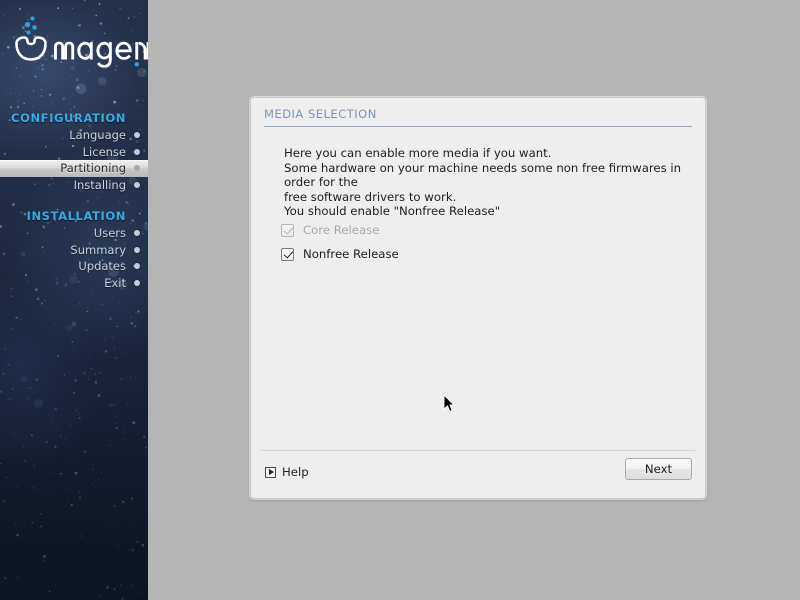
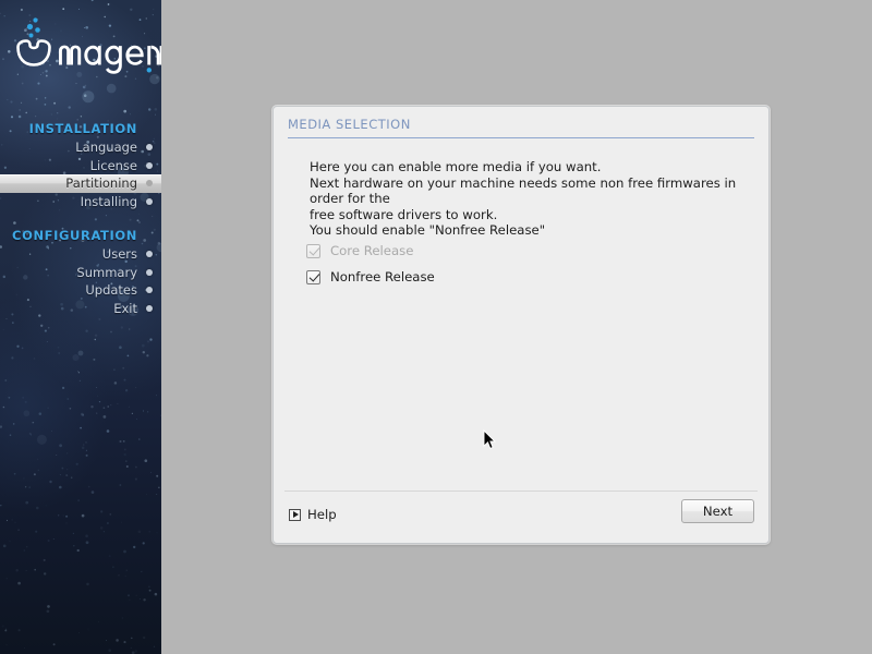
- CONFIGURATION
+ INSTALLATION
  Language
  License
  Partitioning
  Installing
- INSTALLATION
+ CONFIGURATION
  Users
  Summary
  Updates
  Exit
  MEDIA SELECTION
  Here you can enable more media if you want.
- Some hardware on your machine needs some non free firmwares in order for the
+ Next hardware on your machine needs some non free firmwares in order for the
  free software drivers to work.
  You should enable "Nonfree Release"
  Core Release
  Nonfree Release
  Help
  Next
